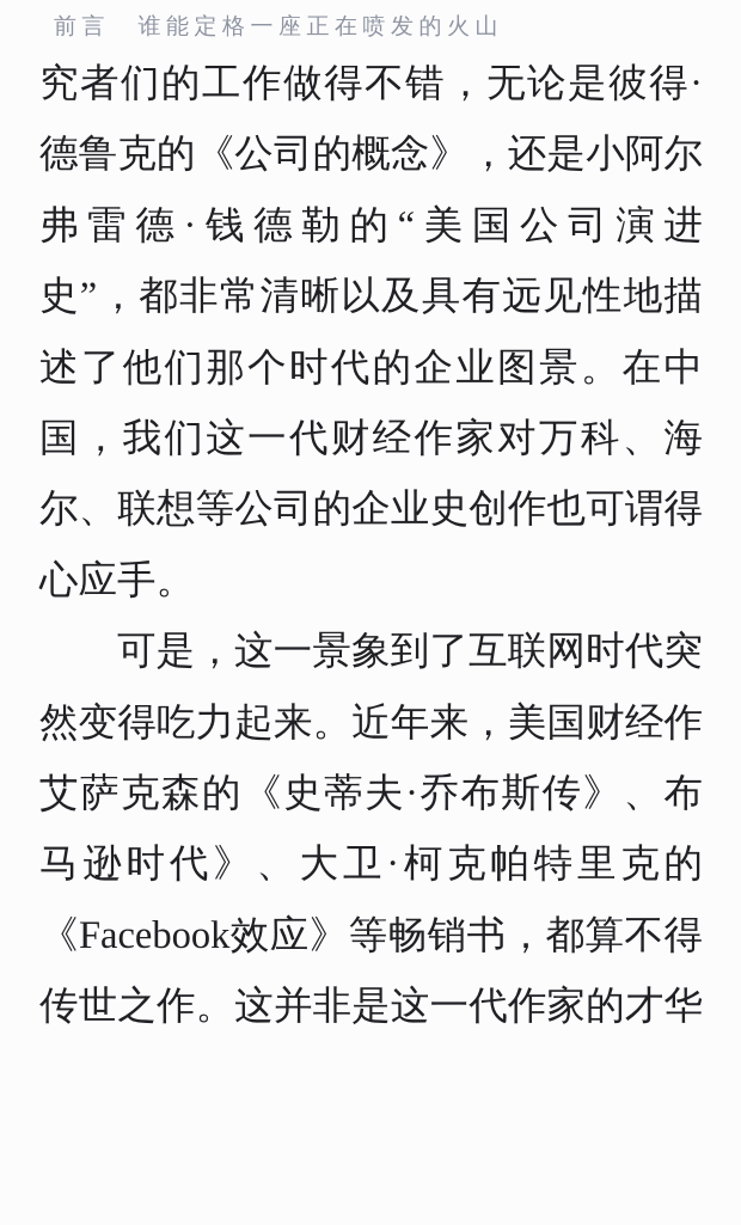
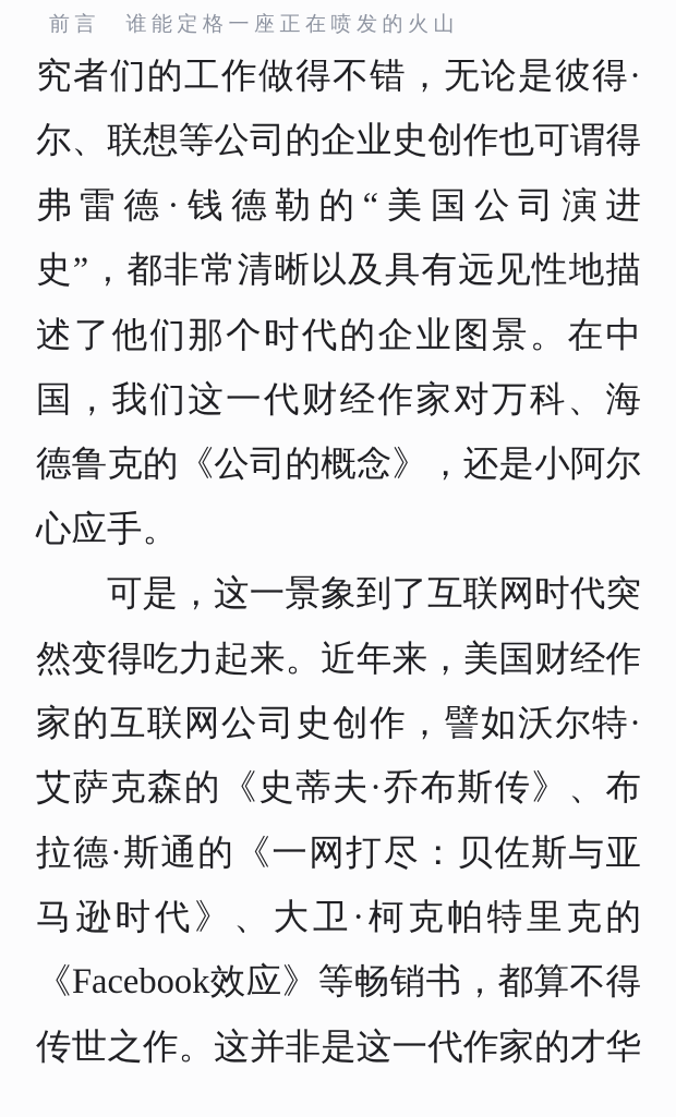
  前言 谁能定格一座正在喷发的火山
  究者们的工作做得不错，无论是彼得·
- 德鲁克的《公司的概念》，还是小阿尔
+ 尔、联想等公司的企业史创作也可谓得
  弗雷德·钱德勒的“美国公司演进
  史”，都非常清晰以及具有远见性地描
  述了他们那个时代的企业图景。在中
  国，我们这一代财经作家对万科、海
- 尔、联想等公司的企业史创作也可谓得
+ 德鲁克的《公司的概念》，还是小阿尔
  心应手。
  可是，这一景象到了互联网时代突
  然变得吃力起来。近年来，美国财经作
+ 家的互联网公司史创作，譬如沃尔特·
  艾萨克森的《史蒂夫·乔布斯传》、布
+ 拉德·斯通的《一网打尽：贝佐斯与亚
  马逊时代》、大卫·柯克帕特里克的
  《Facebook效应》等畅销书，都算不得
  传世之作。这并非是这一代作家的才华
